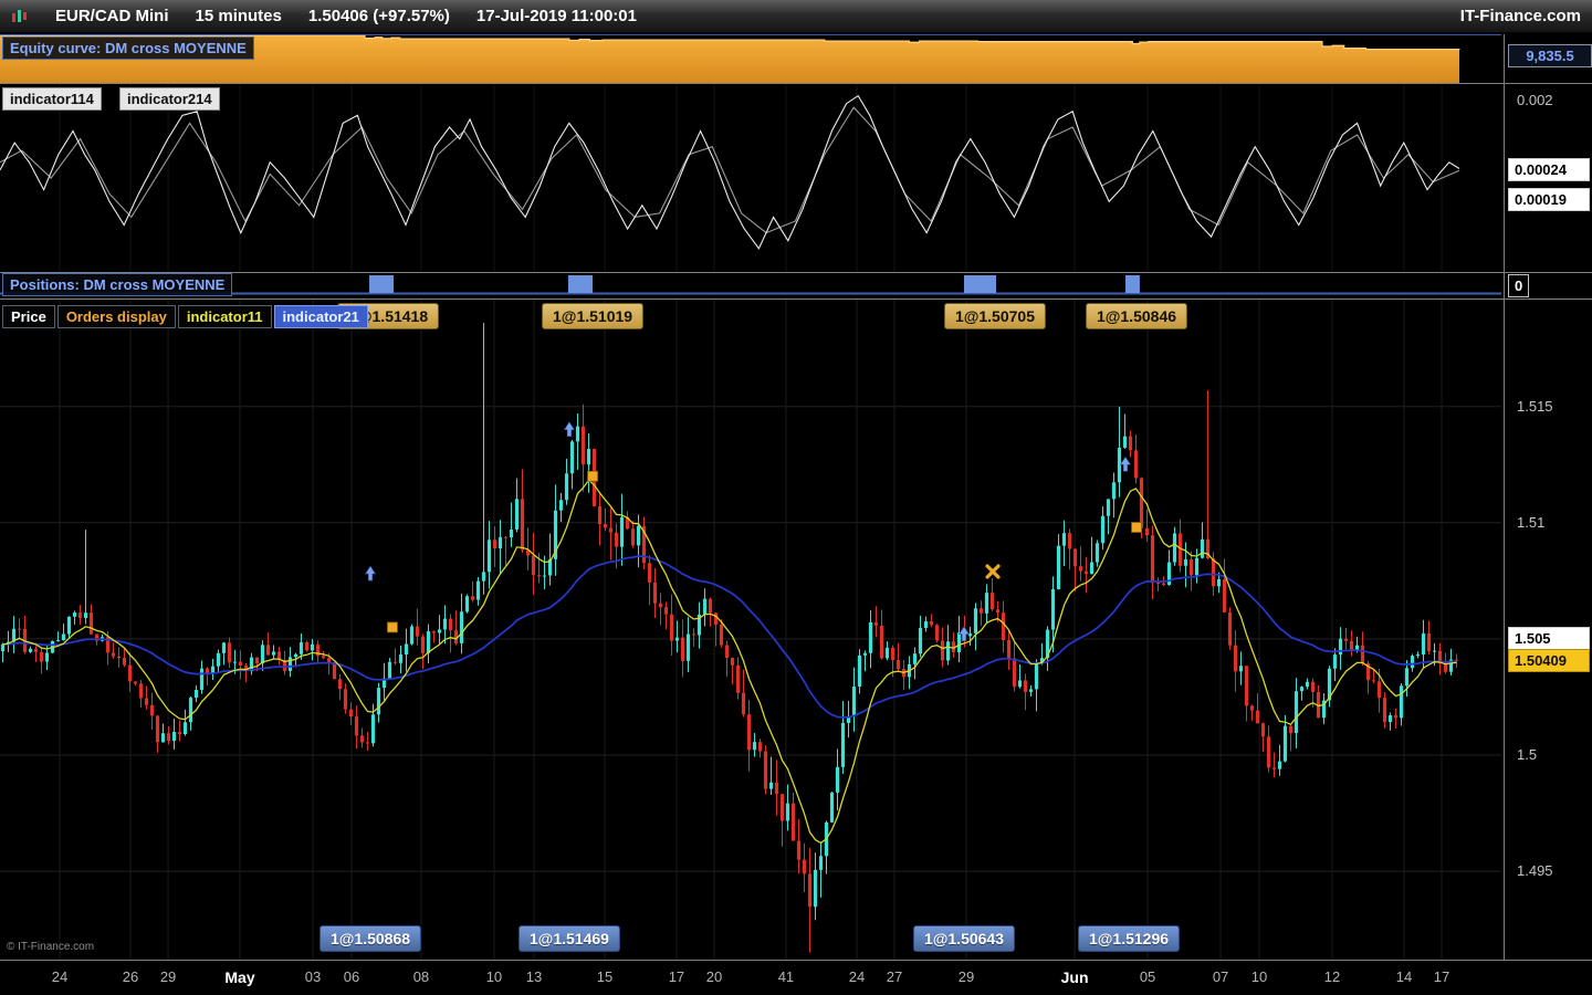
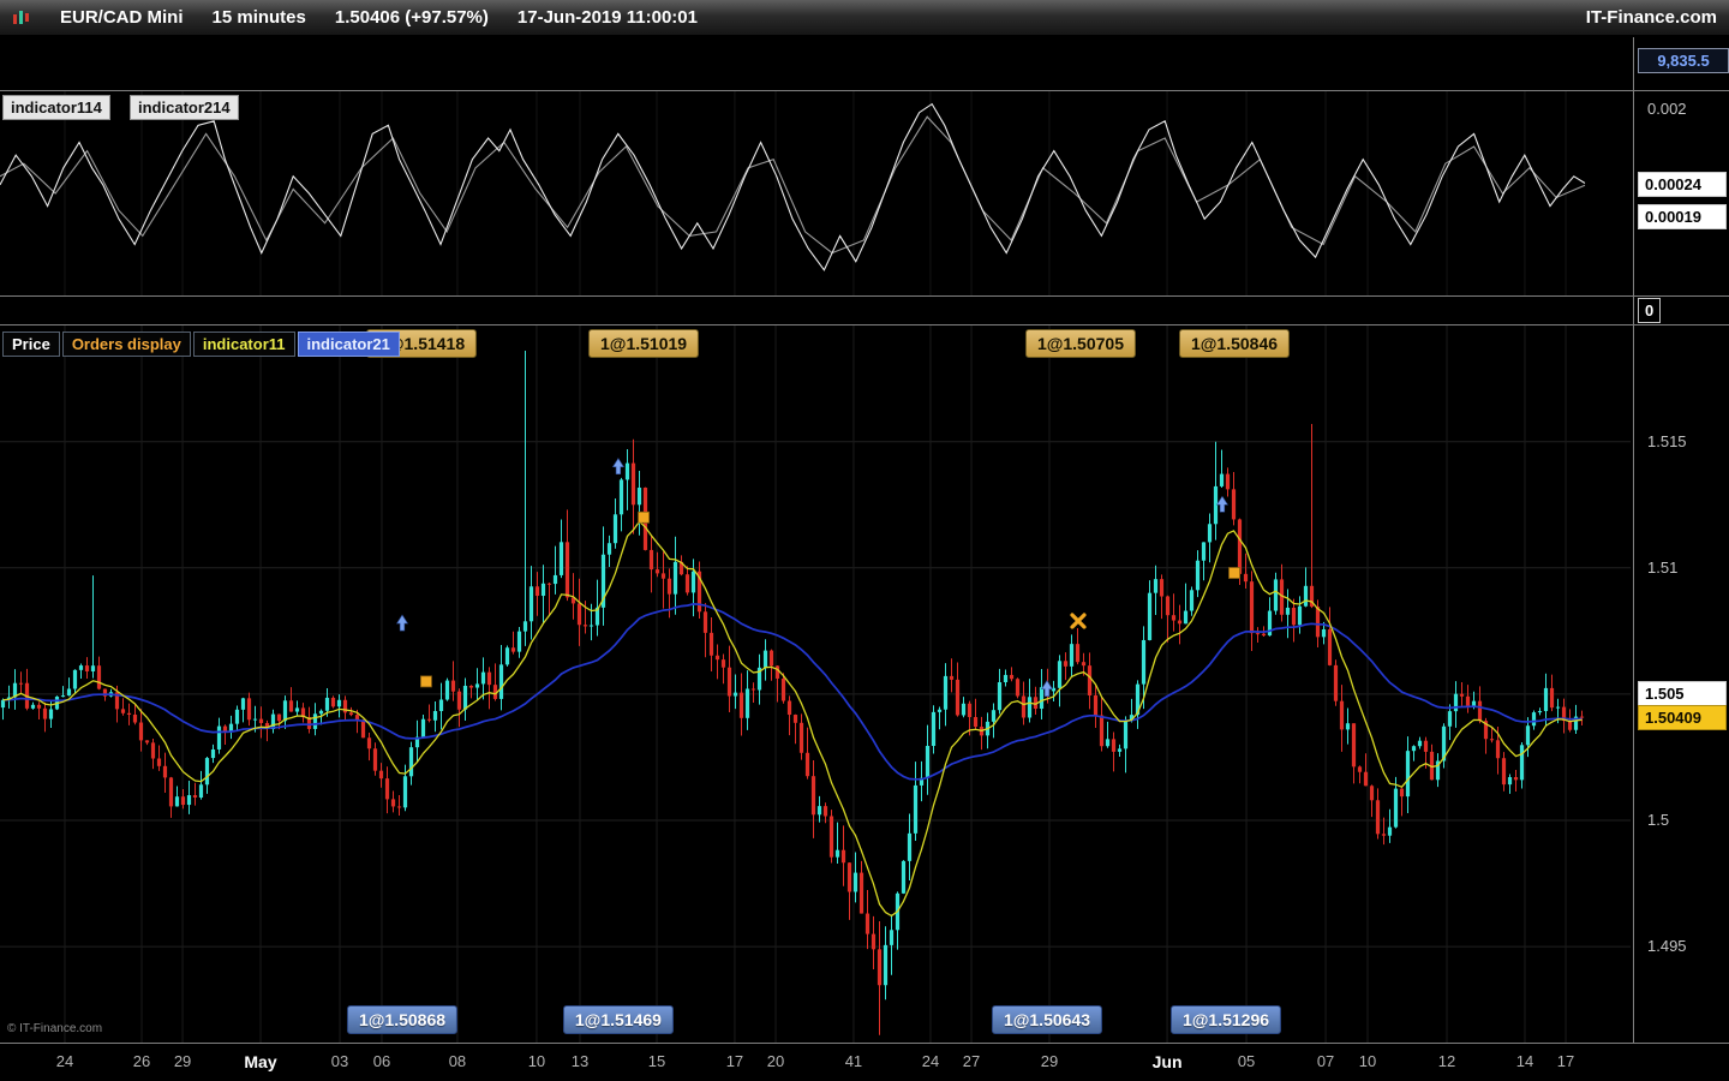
  EUR/CAD Mini
  15 minutes
  1.50406 (+97.57%)
- 17-Jul-2019 11:00:01
+ 17-Jun-2019 11:00:01
  IT-Finance.com
- Equity curve: DM cross MOYENNE
  9,835.5
  indicator114
  indicator214
  0.002
  0.00024
  0.00019
- Positions: DM cross MOYENNE
  0
  Price
  Orders display
  indicator11
  indicator21
  © IT-Finance.com
  1.51418
  1@1.51019
  1@1.50705
  1@1.50846
  1@1.50868
  1@1.51469
  1@1.50643
  1@1.51296
  1.515
  1.51
  1.505
  1.5
  1.495
  1.50409
  24
  26
  29
  May
  03
  06
  08
  10
  13
  15
  17
  20
  41
  24
  27
  29
  Jun
  05
  07
  10
  12
  14
  17
